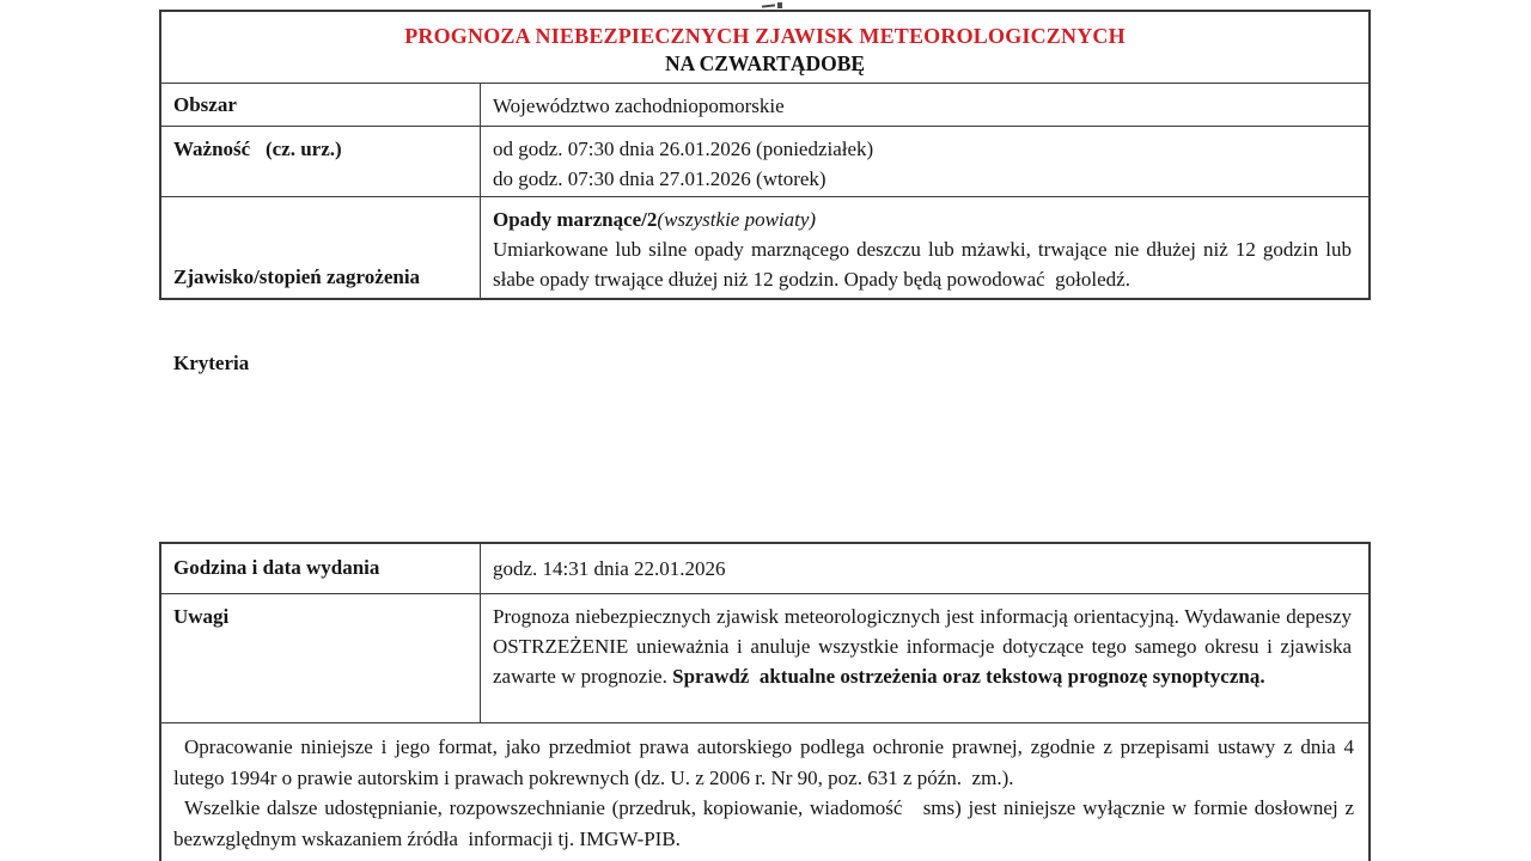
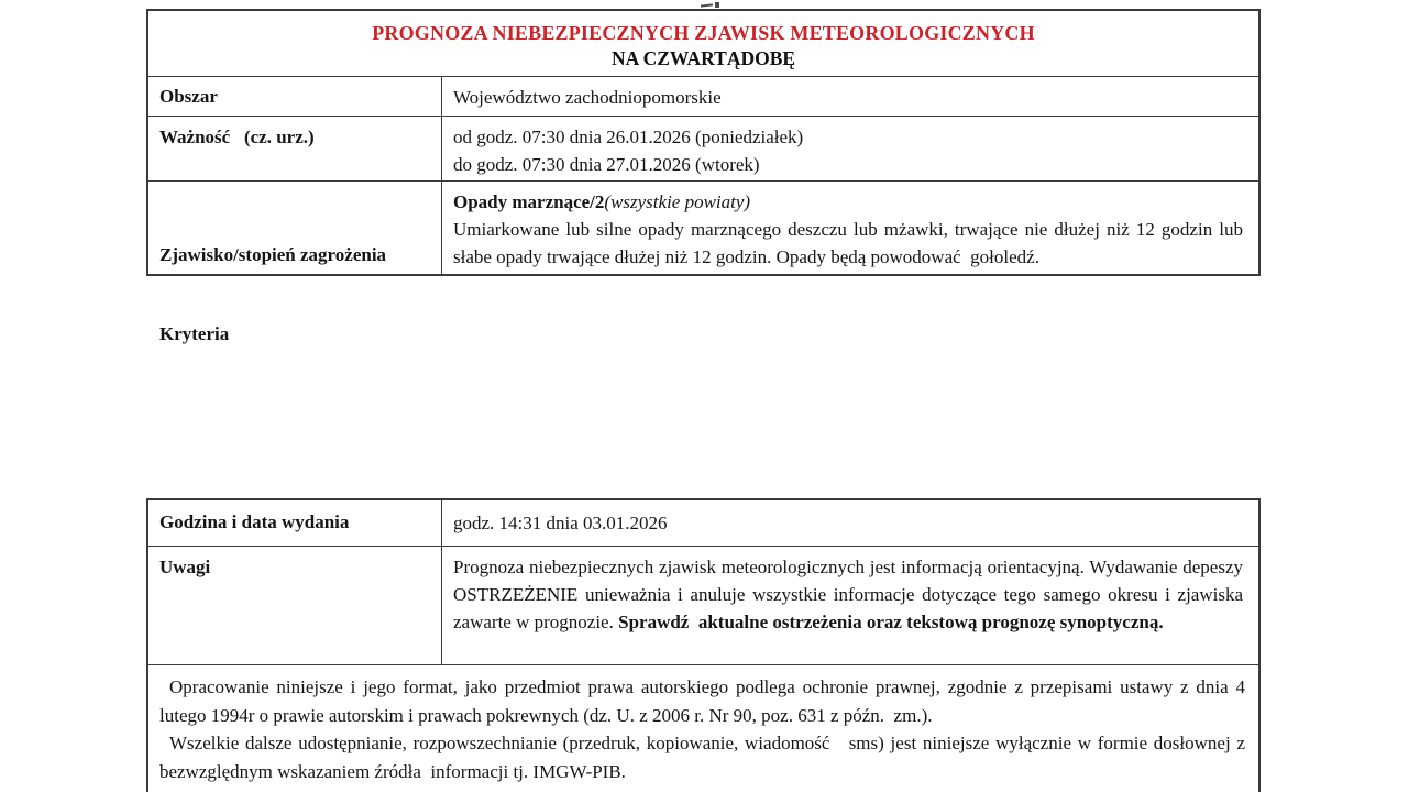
  PROGNOZA NIEBEZPIECZNYCH ZJAWISK METEOROLOGICZNYCH
  NA CZWARTĄDOBĘ
  Obszar
  Województwo zachodniopomorskie
  Ważność (cz. urz.)
  od godz. 07:30 dnia 26.01.2026 (poniedziałek)
  do godz. 07:30 dnia 27.01.2026 (wtorek)
  Zjawisko/stopień zagrożenia
  Kryteria
  Opady marznące/2(wszystkie powiaty)
  Umiarkowane lub silne opady marznącego deszczu lub mżawki, trwające nie dłużej niż 12 godzin lub słabe opady trwające dłużej niż 12 godzin. Opady będą powodować gołoledź.
  Godzina i data wydania
- godz. 14:31 dnia 22.01.2026
+ godz. 14:31 dnia 03.01.2026
  Uwagi
  Prognoza niebezpiecznych zjawisk meteorologicznych jest informacją orientacyjną. Wydawanie depeszy OSTRZEŻENIE unieważnia i anuluje wszystkie informacje dotyczące tego samego okresu i zjawiska zawarte w prognozie. Sprawdź aktualne ostrzeżenia oraz tekstową prognozę synoptyczną.
  Opracowanie niniejsze i jego format, jako przedmiot prawa autorskiego podlega ochronie prawnej, zgodnie z przepisami ustawy z dnia 4 lutego 1994r o prawie autorskim i prawach pokrewnych (dz. U. z 2006 r. Nr 90, poz. 631 z późn. zm.).
  Wszelkie dalsze udostępnianie, rozpowszechnianie (przedruk, kopiowanie, wiadomość sms) jest niniejsze wyłącznie w formie dosłownej z bezwzględnym wskazaniem źródła informacji tj. IMGW-PIB.
